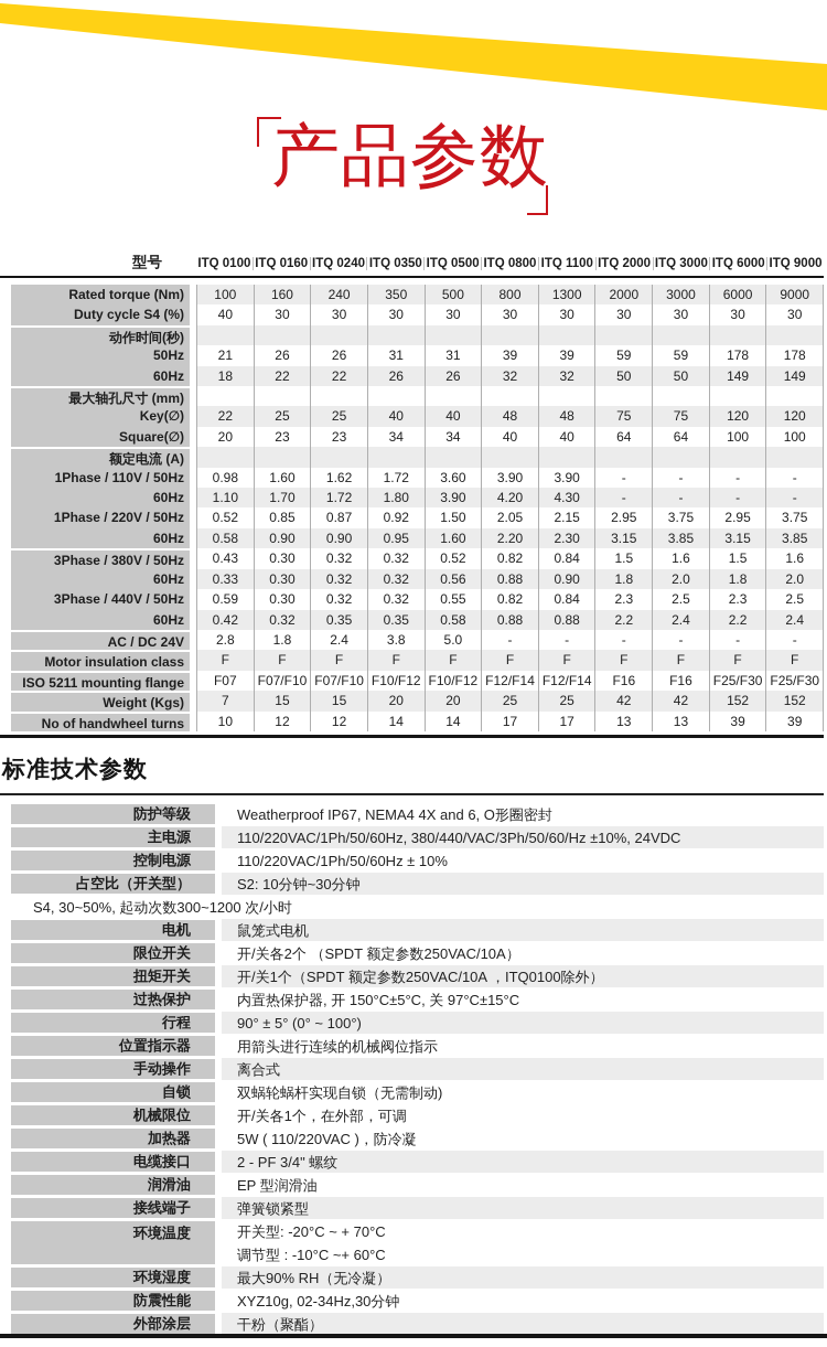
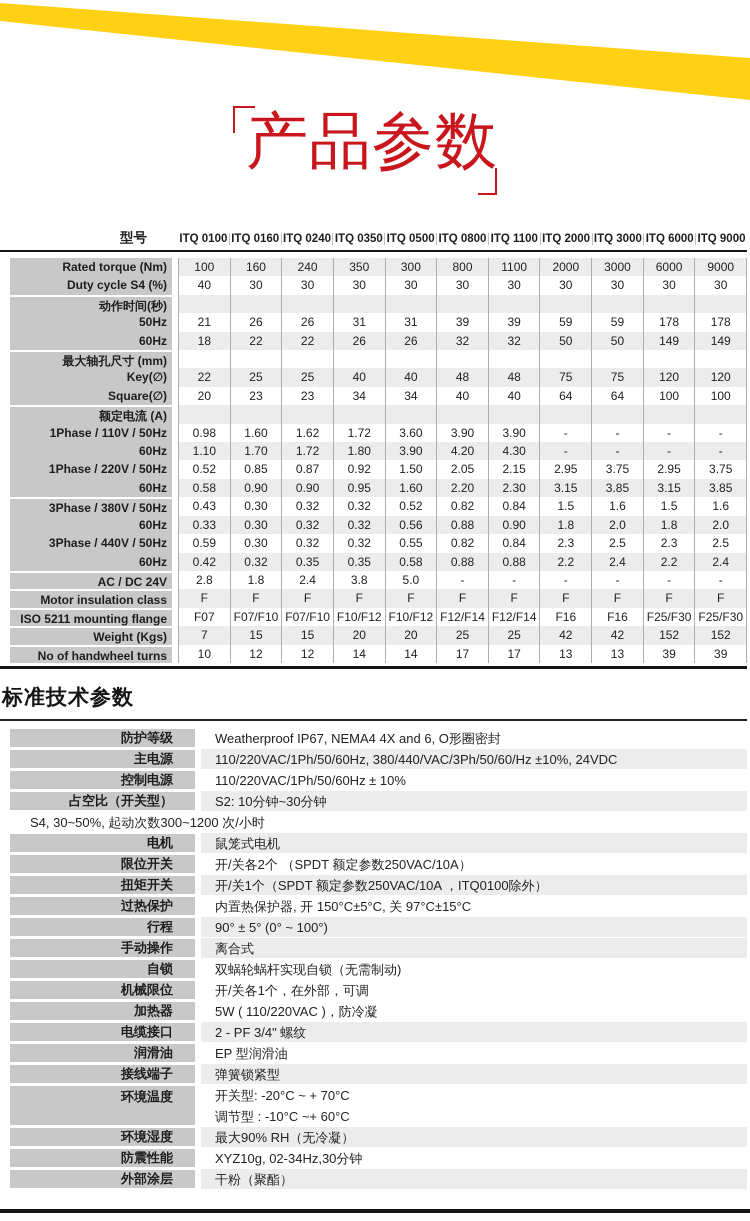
  产品参数
  型号
  ITQ 0100
  ITQ 0160
  ITQ 0240
  ITQ 0350
  ITQ 0500
  ITQ 0800
  ITQ 1100
  ITQ 2000
  ITQ 3000
  ITQ 6000
  ITQ 9000
  Rated torque (Nm)
  100
  160
  240
  350
- 500
+ 300
  800
- 1300
+ 1100
  2000
  3000
  6000
  9000
  Duty cycle S4 (%)
  40
  30
  30
  30
  30
  30
  30
  30
  30
  30
  30
  动作时间(秒)
  50Hz
  21
  26
  26
  31
  31
  39
  39
  59
  59
  178
  178
  60Hz
  18
  22
  22
  26
  26
  32
  32
  50
  50
  149
  149
  最大轴孔尺寸 (mm)
  Key(∅)
  22
  25
  25
  40
  40
  48
  48
  75
  75
  120
  120
  Square(∅)
  20
  23
  23
  34
  34
  40
  40
  64
  64
  100
  100
  额定电流 (A)
  1Phase / 110V / 50Hz
  0.98
  1.60
  1.62
  1.72
  3.60
  3.90
  3.90
  -
  -
  -
  -
  60Hz
  1.10
  1.70
  1.72
  1.80
  3.90
  4.20
  4.30
  -
  -
  -
  -
  1Phase / 220V / 50Hz
  0.52
  0.85
  0.87
  0.92
  1.50
  2.05
  2.15
  2.95
  3.75
  2.95
  3.75
  60Hz
  0.58
  0.90
  0.90
  0.95
  1.60
  2.20
  2.30
  3.15
  3.85
  3.15
  3.85
  3Phase / 380V / 50Hz
  0.43
  0.30
  0.32
  0.32
  0.52
  0.82
  0.84
  1.5
  1.6
  1.5
  1.6
  60Hz
  0.33
  0.30
  0.32
  0.32
  0.56
  0.88
  0.90
  1.8
  2.0
  1.8
  2.0
  3Phase / 440V / 50Hz
  0.59
  0.30
  0.32
  0.32
  0.55
  0.82
  0.84
  2.3
  2.5
  2.3
  2.5
  60Hz
  0.42
  0.32
  0.35
  0.35
  0.58
  0.88
  0.88
  2.2
  2.4
  2.2
  2.4
  AC / DC 24V
  2.8
  1.8
  2.4
  3.8
  5.0
  -
  -
  -
  -
  -
  -
  Motor insulation class
  F
  F
  F
  F
  F
  F
  F
  F
  F
  F
  F
  ISO 5211 mounting flange
  F07
  F07/F10
  F07/F10
  F10/F12
  F10/F12
  F12/F14
  F12/F14
  F16
  F16
  F25/F30
  F25/F30
  Weight (Kgs)
  7
  15
  15
  20
  20
  25
  25
  42
  42
  152
  152
  No of handwheel turns
  10
  12
  12
  14
  14
  17
  17
  13
  13
  39
  39
  标准技术参数
  防护等级
  Weatherproof IP67, NEMA4 4X and 6, O形圈密封
  主电源
  110/220VAC/1Ph/50/60Hz, 380/440/VAC/3Ph/50/60/Hz ±10%, 24VDC
  控制电源
  110/220VAC/1Ph/50/60Hz ± 10%
  占空比（开关型）
  S2: 10分钟~30分钟
  S4, 30~50%, 起动次数300~1200 次/小时
  电机
  鼠笼式电机
  限位开关
  开/关各2个 （SPDT 额定参数250VAC/10A）
  扭矩开关
  开/关1个（SPDT 额定参数250VAC/10A ，ITQ0100除外）
  过热保护
  内置热保护器, 开 150°C±5°C, 关 97°C±15°C
  行程
  90° ± 5° (0° ~ 100°)
- 位置指示器
- 用箭头进行连续的机械阀位指示
  手动操作
  离合式
  自锁
  双蜗轮蜗杆实现自锁（无需制动)
  机械限位
  开/关各1个，在外部，可调
  加热器
  5W ( 110/220VAC )，防冷凝
  电缆接口
  2 - PF 3/4" 螺纹
  润滑油
  EP 型润滑油
  接线端子
  弹簧锁紧型
  环境温度
  开关型: -20°C ~ + 70°C
  调节型 : -10°C ~+ 60°C
  环境湿度
  最大90% RH（无冷凝）
  防震性能
  XYZ10g, 02-34Hz,30分钟
  外部涂层
  干粉（聚酯）
